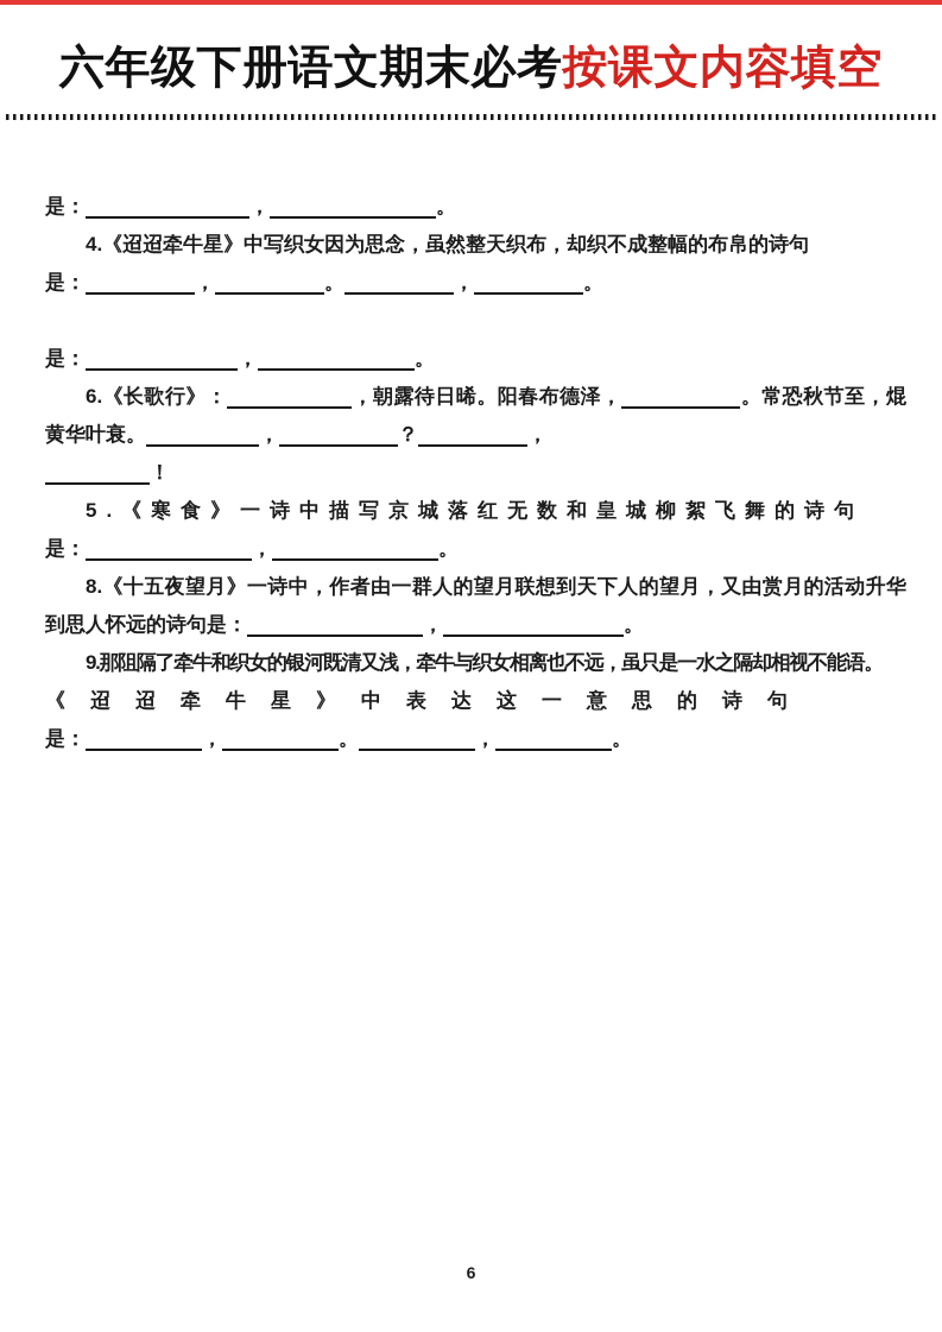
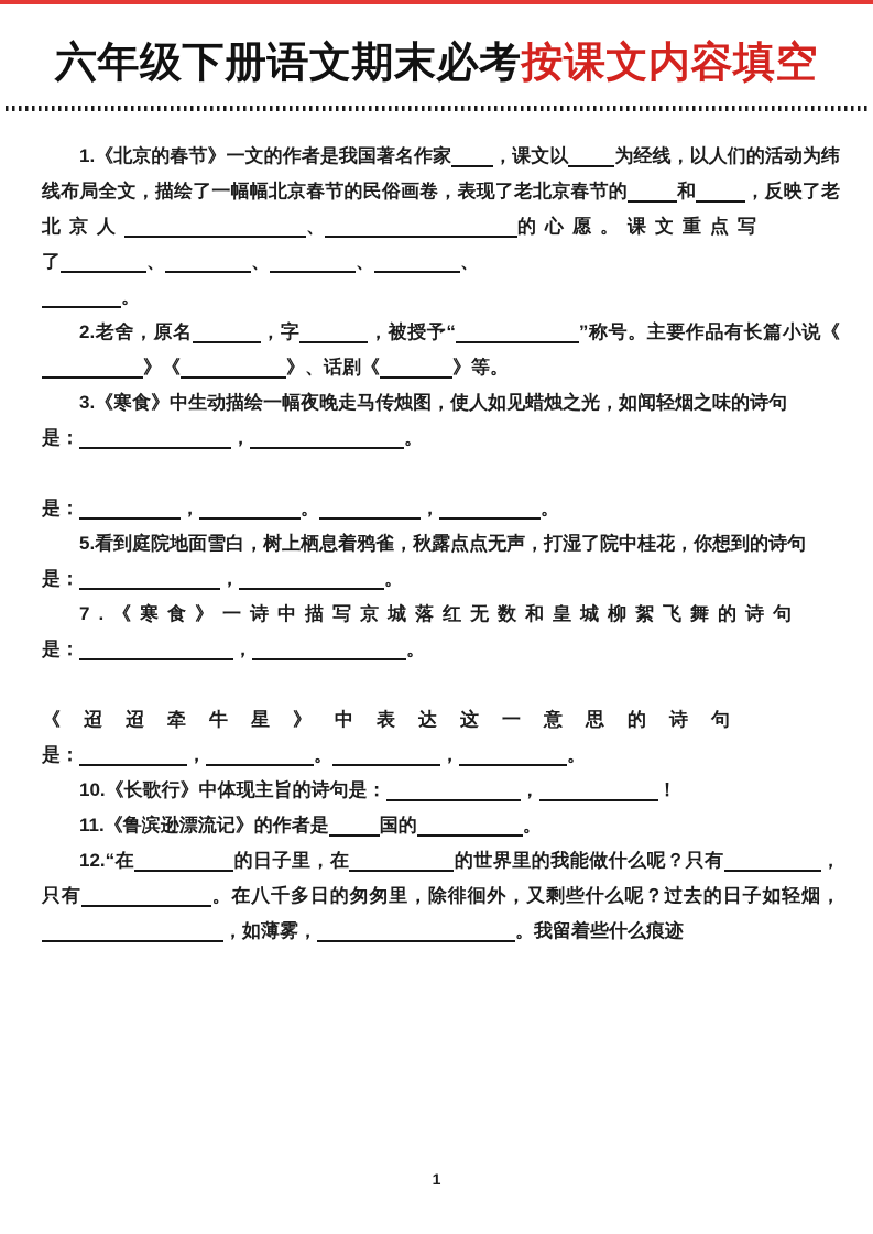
  六年级下册语文期末必考按课文内容填空
+ 1.《北京的春节》一文的作者是我国著名作家 ，课文以 为经线，以人们的活动为纬线布局全文，描绘了一幅幅北京春节的民俗画卷，表现了老北京春节的 和 ，反映了老北京人 、 的心愿。课文重点写
+ 了 、 、 、 、
+ 。
+ 2.老舍，原名 ，字 ，被授予“ ”称号。主要作品有长篇小说《》《 》、话剧《 》等。
+ 3.《寒食》中生动描绘一幅夜晚走马传烛图，使人如见蜡烛之光，如闻轻烟之味的诗句
  是： ， 。
- 4.《迢迢牵牛星》中写织女因为思念，虽然整天织布，却织不成整幅的布帛的诗句
  是： ， 。 ， 。
+ 5.看到庭院地面雪白，树上栖息着鸦雀，秋露点点无声，打湿了院中桂花，你想到的诗句
  是： ， 。
- 6.《长歌行》： ，朝露待日晞。阳春布德泽， 。常恐秋节至，焜黄华叶衰。 ， ？ ，
- ！
- 5.《寒食》一诗中描写京城落红无数和皇城柳絮飞舞的诗句
+ 7.《寒食》一诗中描写京城落红无数和皇城柳絮飞舞的诗句
  是： ， 。
- 8.《十五夜望月》一诗中，作者由一群人的望月联想到天下人的望月，又由赏月的活动升华到思人怀远的诗句是： ， 。
- 9.那阻隔了牵牛和织女的银河既清又浅，牵牛与织女相离也不远，虽只是一水之隔却相视不能语。
  《迢迢牵牛星》中表达这一意思的诗句
  是： ， 。 ， 。
+ 10.《长歌行》中体现主旨的诗句是： ， ！
+ 11.《鲁滨逊漂流记》的作者是 国的 。
+ 12.“在 的日子里，在 的世界里的我能做什么呢？只有 ，只有 。在八千多日的匆匆里，除徘徊外，又剩些什么呢？过去的日子如轻烟，，如薄雾， 。我留着些什么痕迹
- 6
+ 1
